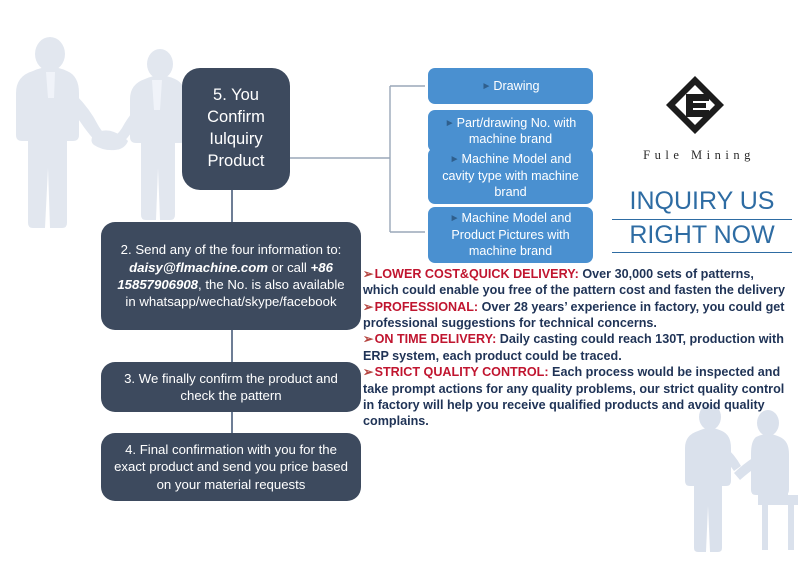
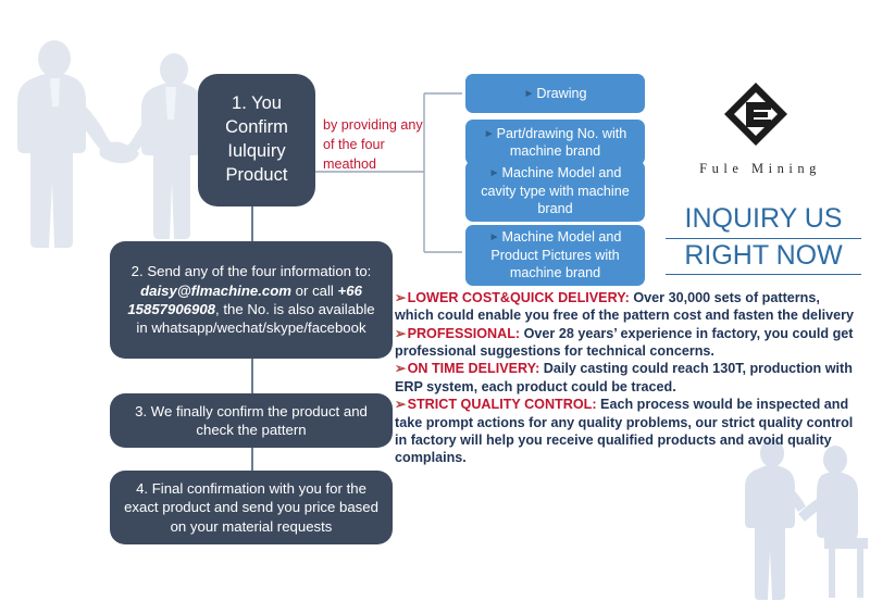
- 5. You
+ 1. You
  Confirm
  Iulquiry
  Product
- 2. Send any of the four information to: daisy@flmachine.com or call +86 15857906908, the No. is also available in whatsapp/wechat/skype/facebook
+ 2. Send any of the four information to: daisy@flmachine.com or call +66 15857906908, the No. is also available in whatsapp/wechat/skype/facebook
  3. We finally confirm the product and check the pattern
  4. Final confirmation with you for the exact product and send you price based on your material requests
+ by providing any of the four meathod
  ► Drawing
  ► Part/drawing No. with machine brand
  ► Machine Model and cavity type with machine brand
  ► Machine Model and Product Pictures with machine brand
  Fule Mining
  INQUIRY US
  RIGHT NOW
  ➢LOWER COST&QUICK DELIVERY: Over 30,000 sets of patterns, which could enable you free of the pattern cost and fasten the delivery
  ➢PROFESSIONAL: Over 28 years’ experience in factory, you could get professional suggestions for technical concerns.
  ➢ON TIME DELIVERY: Daily casting could reach 130T, production with ERP system, each product could be traced.
  ➢STRICT QUALITY CONTROL: Each process would be inspected and take prompt actions for any quality problems, our strict quality control in factory will help you receive qualified products and avoid quality complains.
